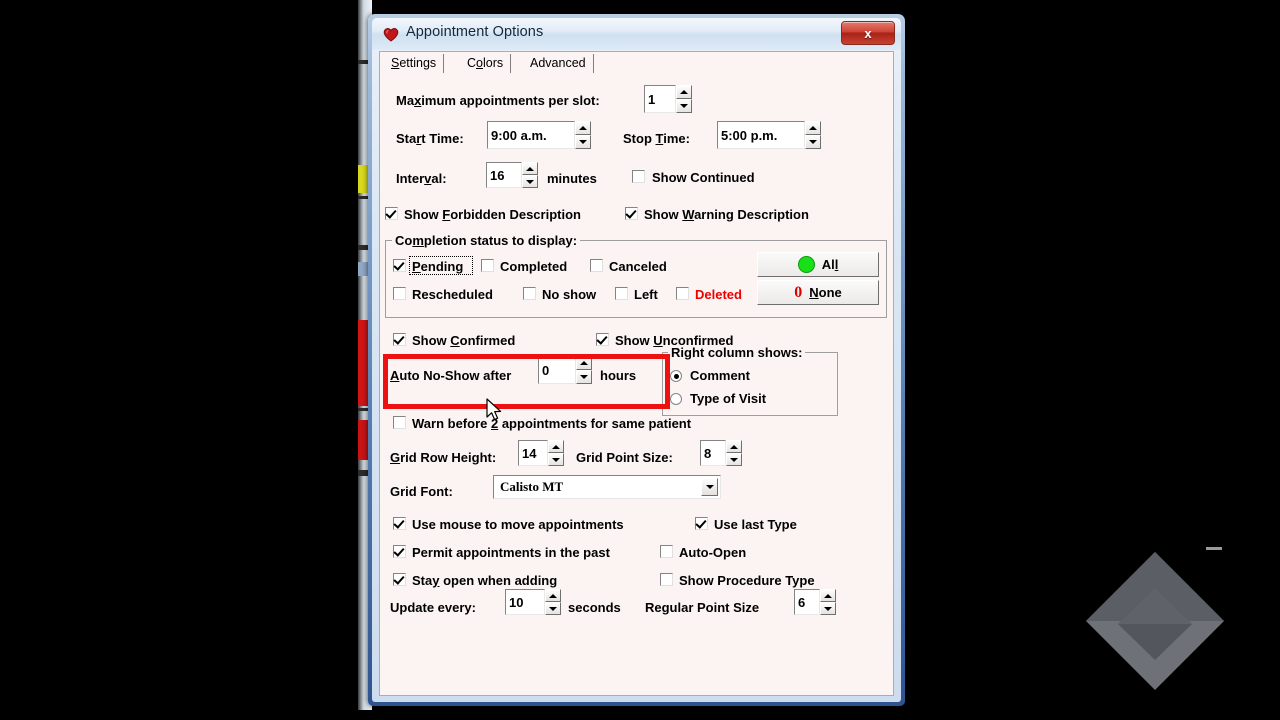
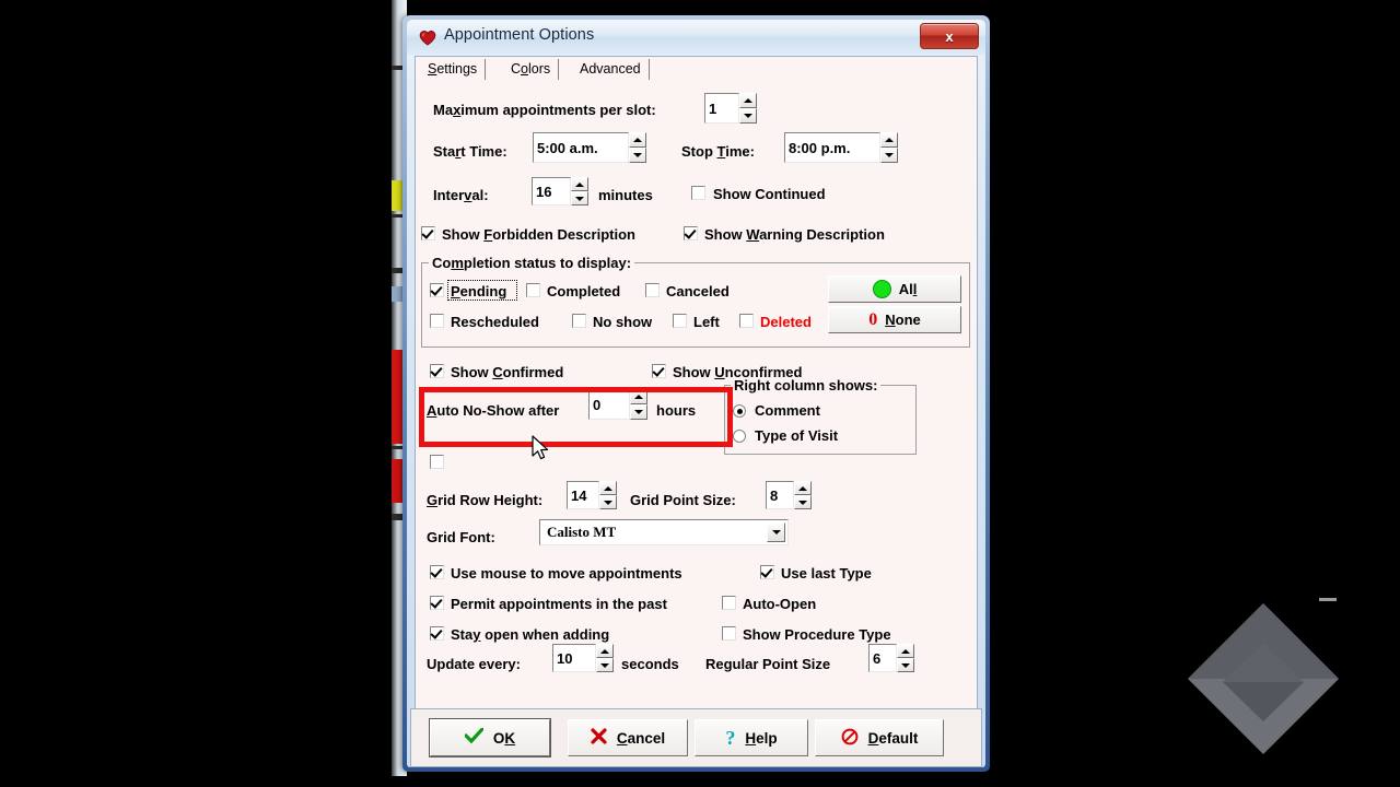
  Appointment Options
  x
  Settings
  Colors
  Advanced
  Maximum appointments per slot:
  1
  Start Time:
- 9:00 a.m.
+ 5:00 a.m.
  Stop Time:
- 5:00 p.m.
+ 8:00 p.m.
  Interval:
  16
  minutes
  Show Continued
  Show Forbidden Description
  Show Warning Description
  Completion status to display:
  Pending
  Completed
  Canceled
  Rescheduled
  No show
  Left
  Deleted
  All
  0
  None
  Show Confirmed
  Show Unconfirmed
  Auto No-Show after
  0
  hours
  Right column shows:
  Comment
  Type of Visit
- Warn before 2 appointments for same patient
  Grid Row Height:
  14
  Grid Point Size:
  8
  Grid Font:
  Calisto MT
  Use mouse to move appointments
  Use last Type
  Permit appointments in the past
  Auto-Open
  Stay open when adding
  Show Procedure Type
  Update every:
  10
  seconds
  Regular Point Size
  6
+ OK
+ Cancel
+ ?
+ Help
+ Default
